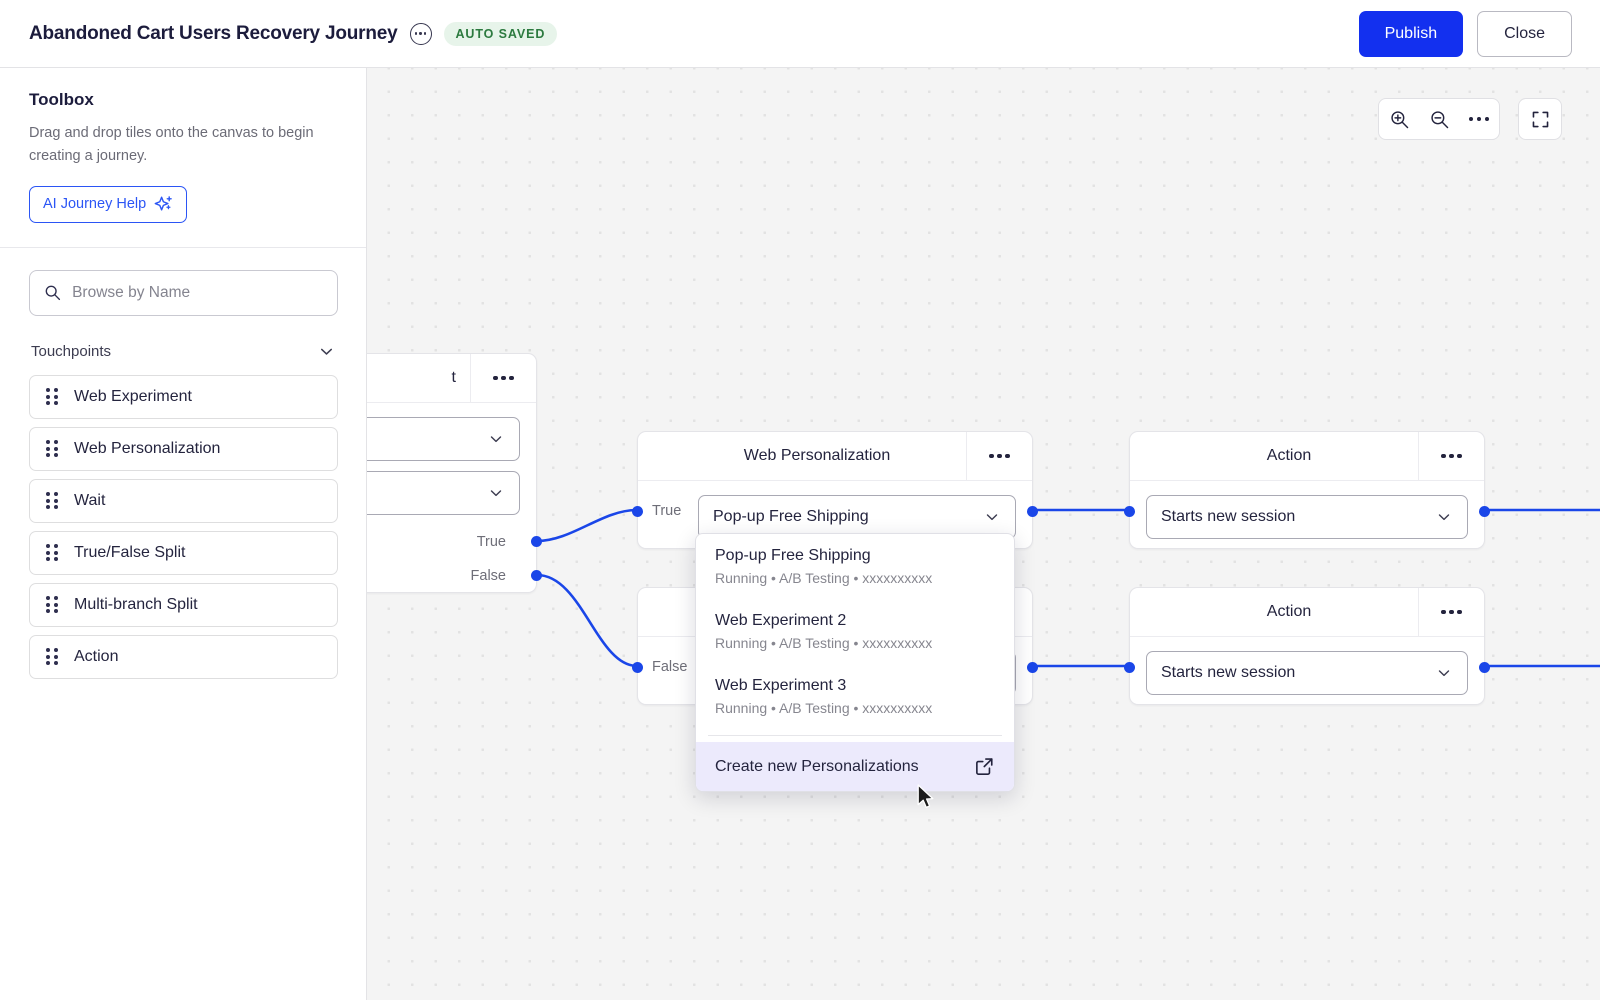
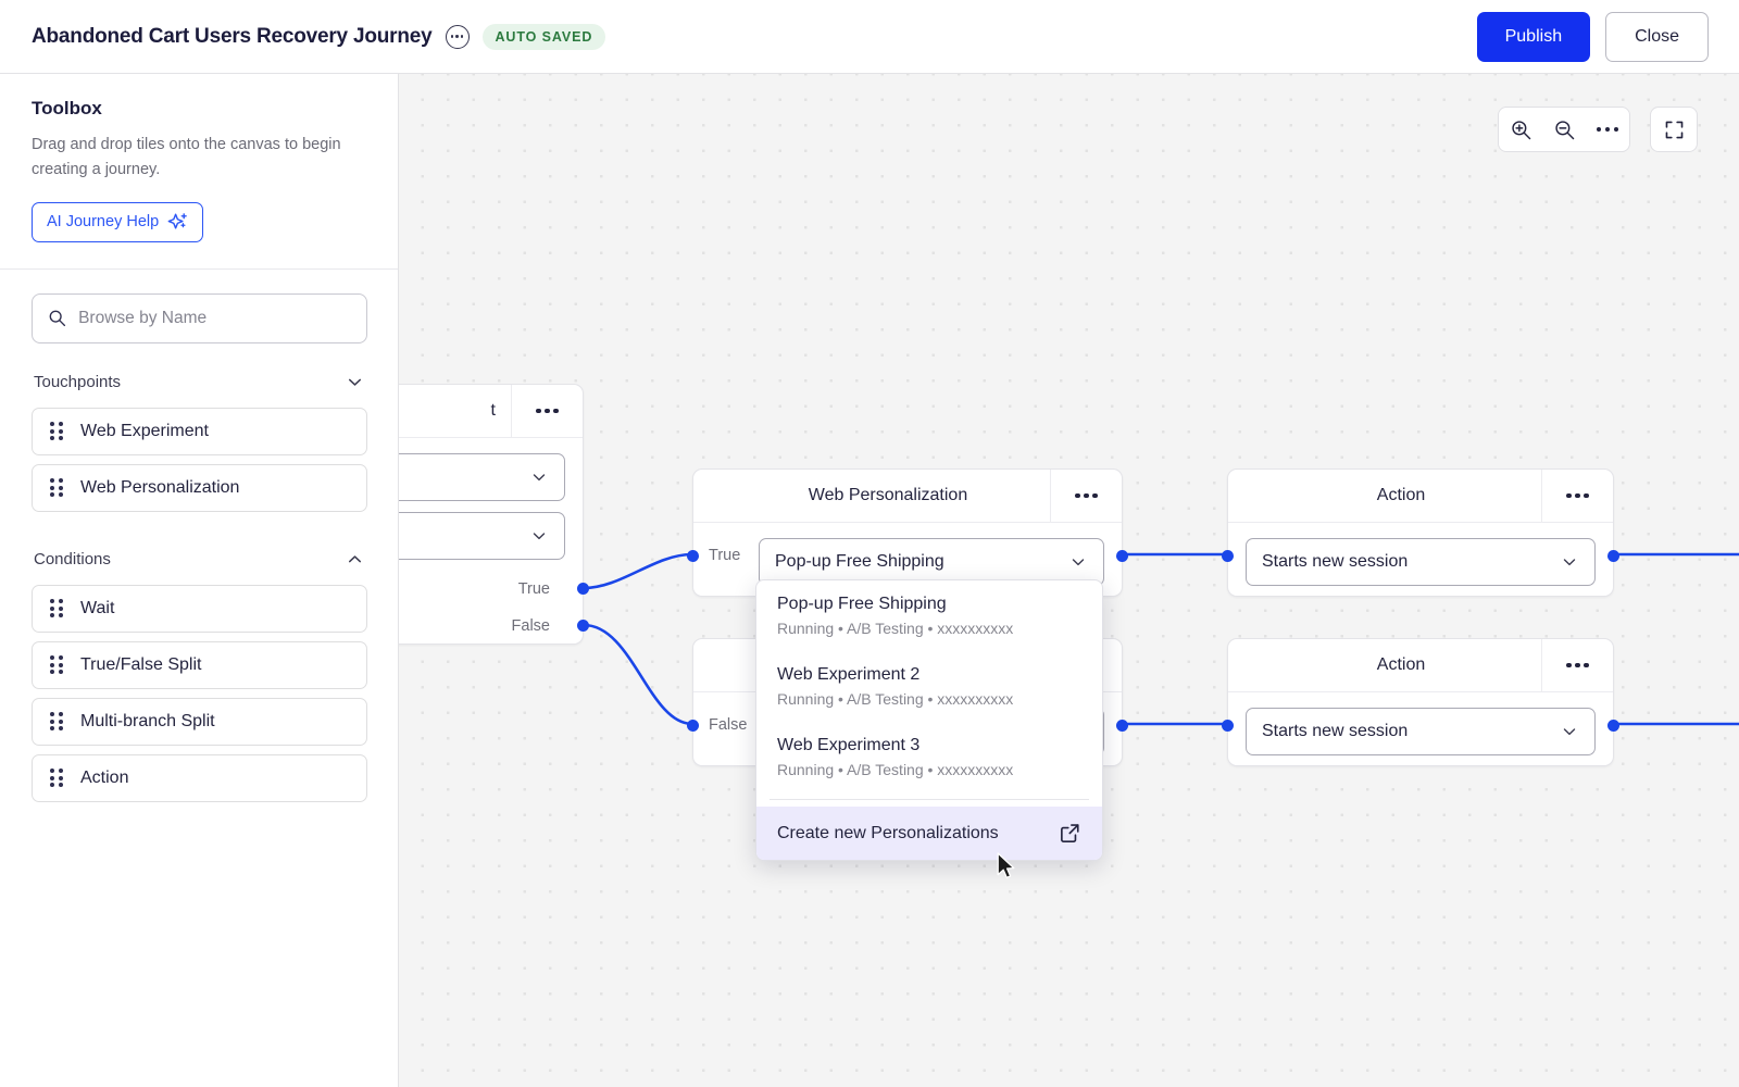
  Abandoned Cart Users Recovery Journey
  AUTO SAVED
  Publish
  Close
  Toolbox
  Drag and drop tiles onto the canvas to begin creating a journey.
  AI Journey Help
  Browse by Name
  Touchpoints
  Web Experiment
  Web Personalization
+ Conditions
  Wait
  True/False Split
  Multi-branch Split
  Action
  t
  True
  False
  Web Personalization
  Pop-up Free Shipping
  True
  False
  Action
  Starts new session
  Action
  Starts new session
  Pop-up Free Shipping
  Running • A/B Testing • xxxxxxxxxx
  Web Experiment 2
  Running • A/B Testing • xxxxxxxxxx
  Web Experiment 3
  Running • A/B Testing • xxxxxxxxxx
  Create new Personalizations
